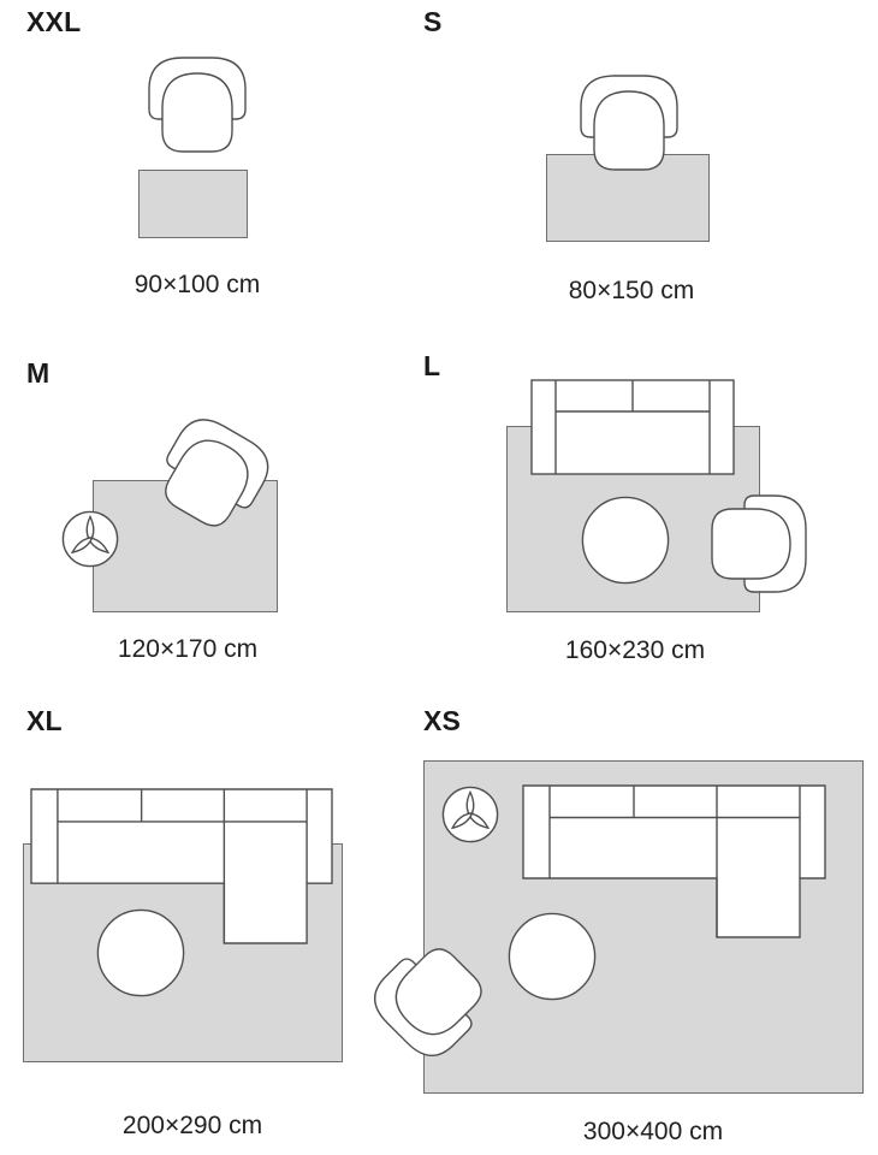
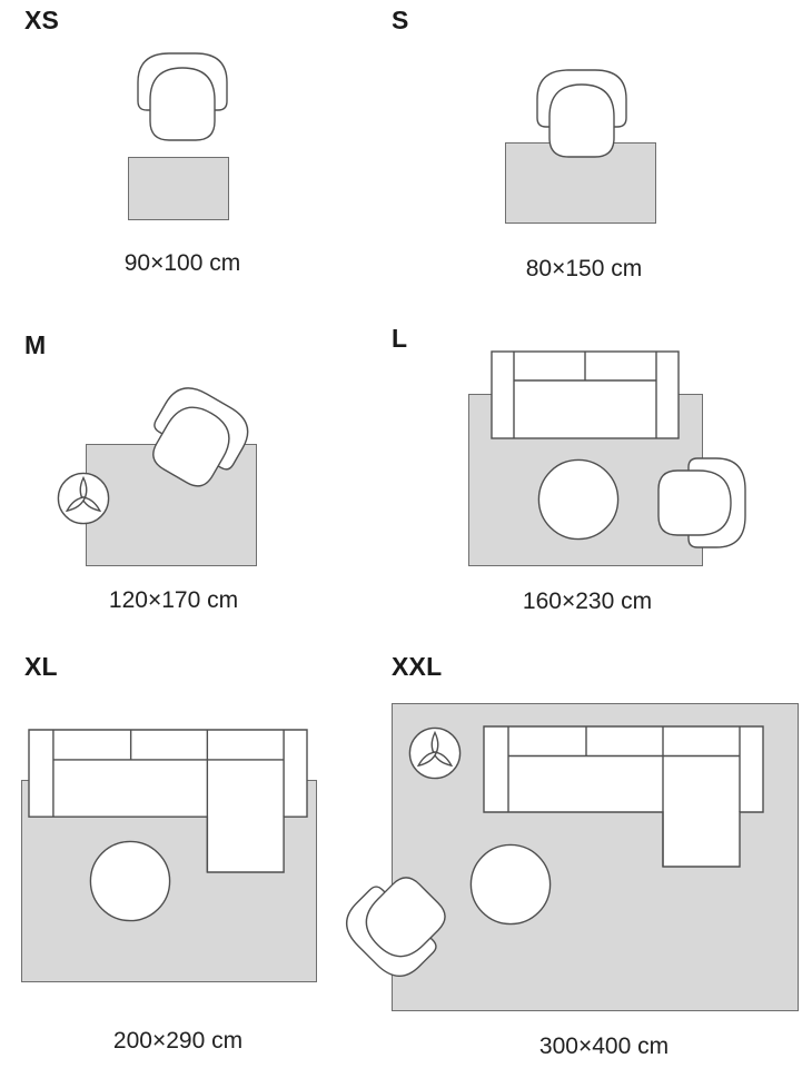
- XXL
+ XS
  90×100 cm
  S
  80×150 cm
  M
  120×170 cm
  L
  160×230 cm
  XL
  200×290 cm
- XS
+ XXL
  300×400 cm
